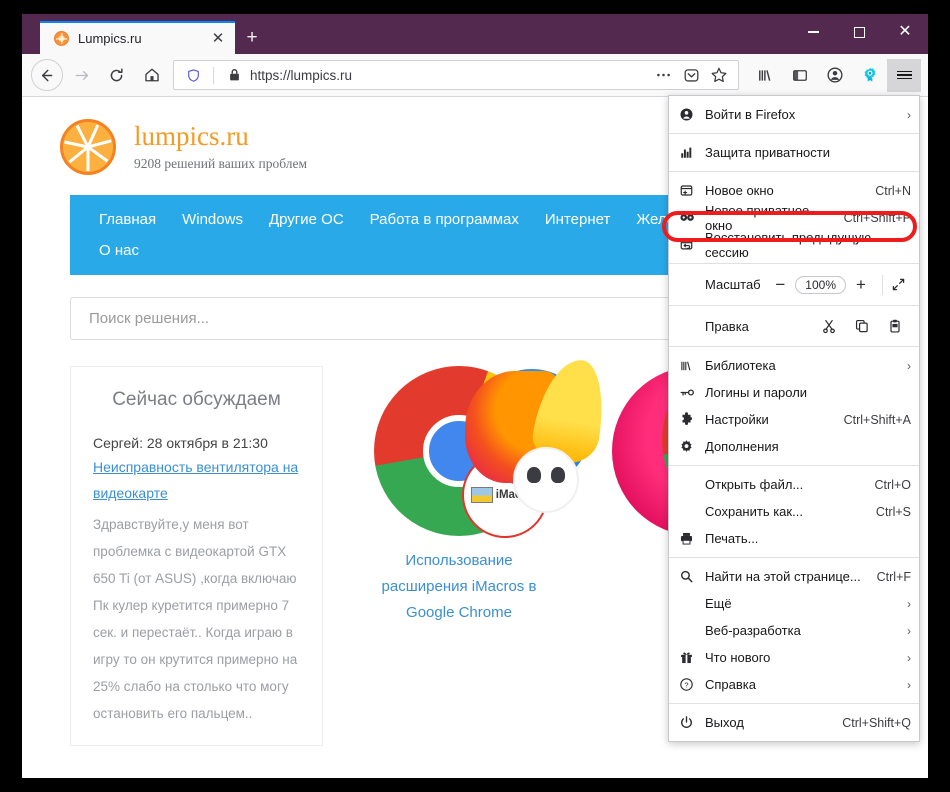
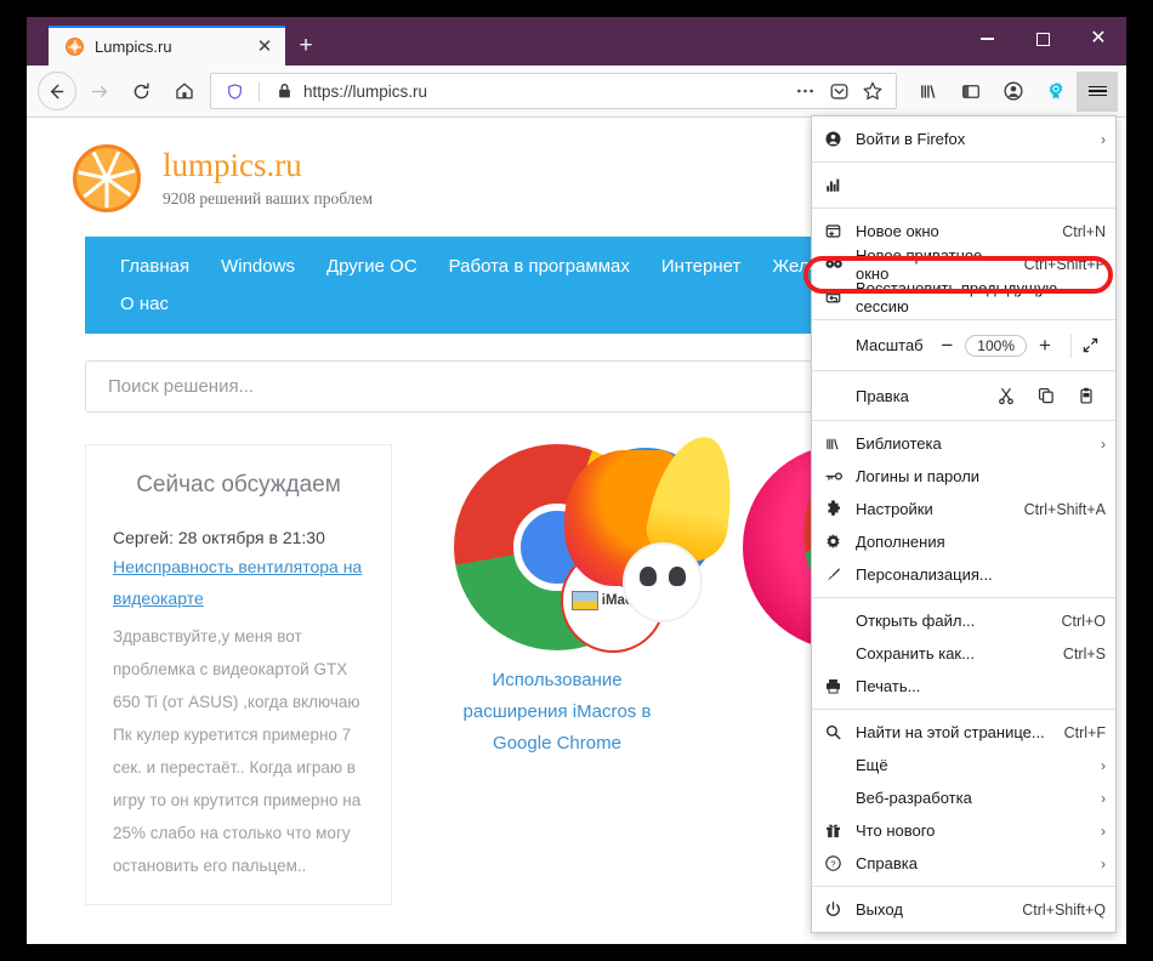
  Lumpics.ru
  ✕
  +
  ✕
  https://lumpics.ru
  lumpics.ru
  9208 решений ваших проблем
  Главная
  Windows
  Другие ОС
  Работа в программах
  Интернет
  О нас
  Поиск решения...
  Сейчас обсуждаем
  Сергей: 28 октября в 21:30
  Неисправность вентилятора на видеокарте
  Здравствуйте,у меня вот проблемка с видеокартой GTX 650 Ti (от ASUS) ,когда включаю Пк кулер куретится примерно 7 сек. и перестаёт.. Когда играю в игру то он крутится примерно на 25% слабо на столько что могу остановить его пальцем..
  Использование расширения iMacros в Google Chrome
  Войти в Firefox
  ›
- Защита приватности
  Новое окно
  Ctrl+N
  Новое приватное окно
  Ctrl+Shift+P
  Восстановить предыдущую сессию
  Масштаб
  −
  100%
  +
  Правка
  Библиотека
  ›
  Логины и пароли
  Настройки
  Ctrl+Shift+A
  Дополнения
+ Персонализация...
  Открыть файл...
  Ctrl+O
  Сохранить как...
  Ctrl+S
  Печать...
  Найти на этой странице...
  Ctrl+F
  Ещё
  ›
  Веб-разработка
  ›
  Что нового
  ›
  ?
  Справка
  ›
  Выход
  Ctrl+Shift+Q
